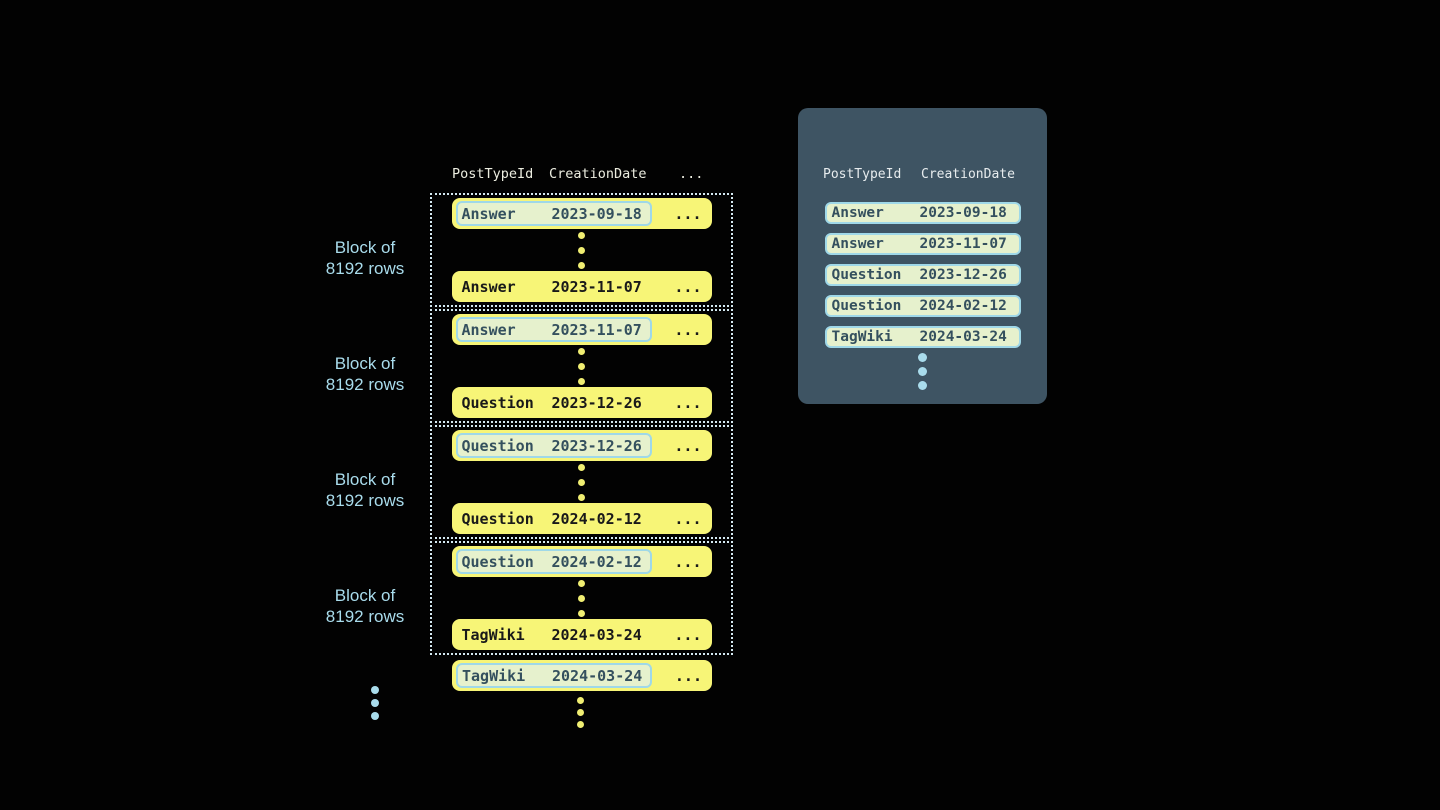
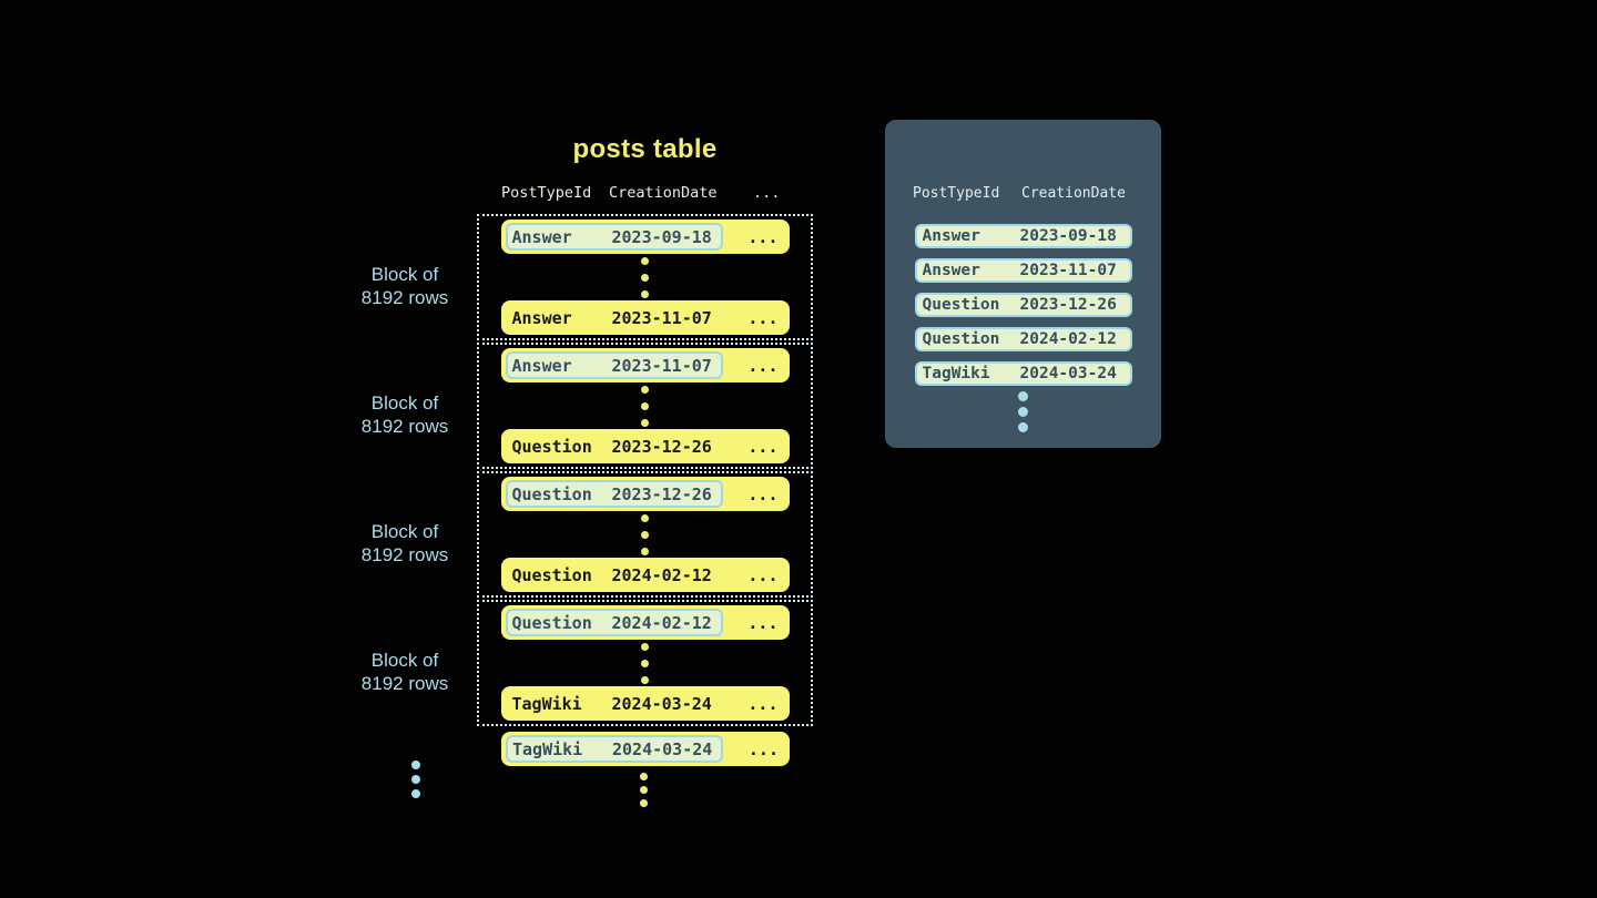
+ posts table
  PostTypeId
  CreationDate
  ...
  Answer
  2023-09-18
  ...
  Answer
  2023-11-07
  ...
  Answer
  2023-11-07
  ...
  Question
  2023-12-26
  ...
  Question
  2023-12-26
  ...
  Question
  2024-02-12
  ...
  Question
  2024-02-12
  ...
  TagWiki
  2024-03-24
  ...
  Block of
  8192 rows
  Block of
  8192 rows
  Block of
  8192 rows
  Block of
  8192 rows
  TagWiki
  2024-03-24
  ...
  PostTypeId
  CreationDate
  Answer
  2023-09-18
  Answer
  2023-11-07
  Question
  2023-12-26
  Question
  2024-02-12
  TagWiki
  2024-03-24
